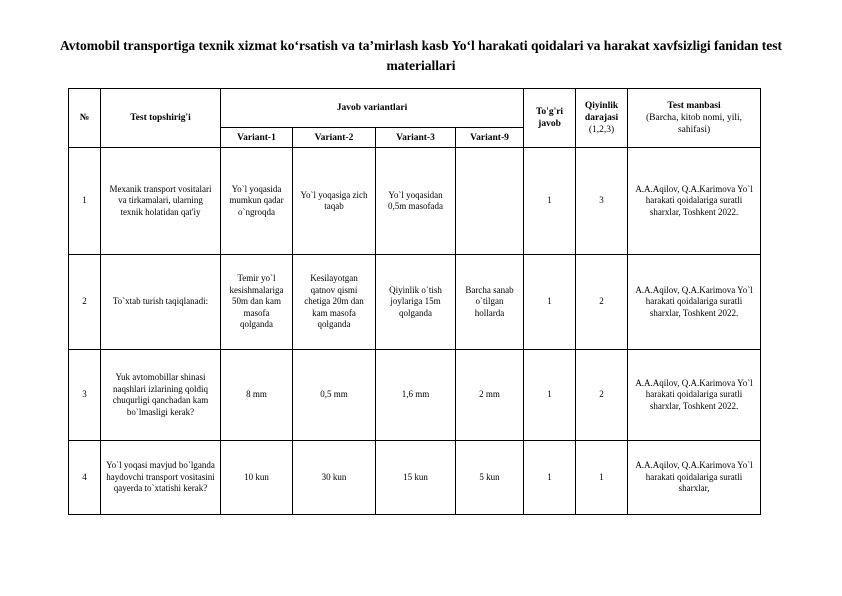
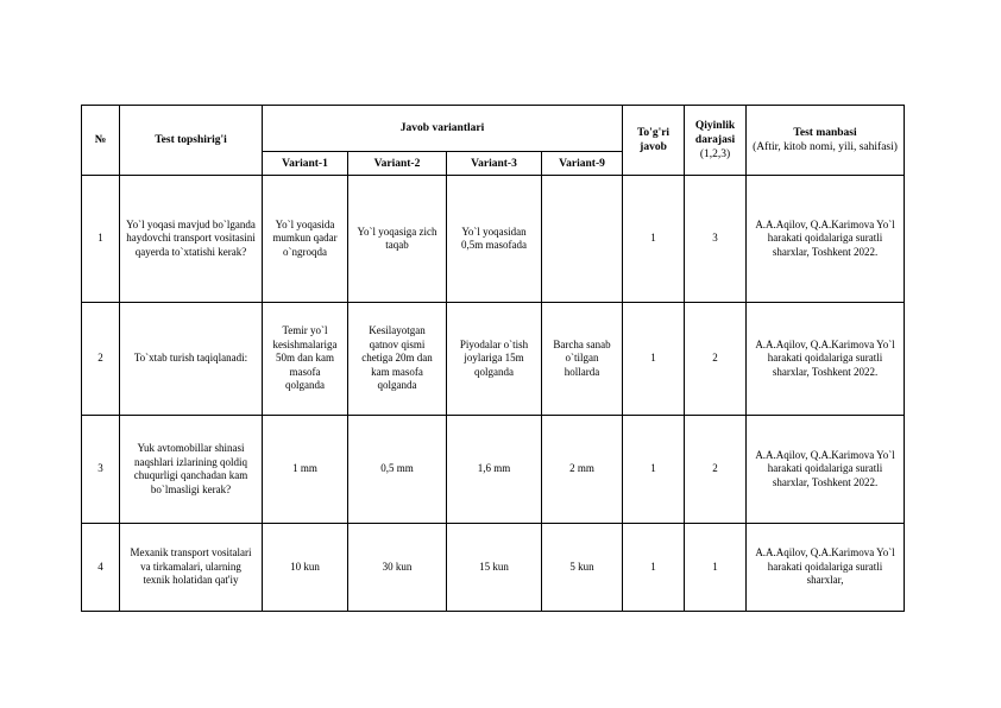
- Avtomobil transportiga texnik xizmat ko‘rsatish va ta’mirlash kasb Yo‘l harakati qoidalari va harakat xavfsizligi fanidan test materiallari
- №	Test topshirig'i	Javob variantlari	To'g'ri javob	Qiyinlik darajasi (1,2,3)	Test manbasi (Barcha, kitob nomi, yili, sahifasi)
+ №	Test topshirig'i	Javob variantlari	To'g'ri javob	Qiyinlik darajasi (1,2,3)	Test manbasi (Aftir, kitob nomi, yili, sahifasi)
  Variant-1	Variant-2	Variant-3	Variant-9
- 1	Mexanik transport vositalari va tirkamalari, ularning texnik holatidan qat'iy	Yo`l yoqasida mumkun qadar o`ngroqda	Yo`l yoqasiga zich taqab	Yo`l yoqasidan 0,5m masofada		1	3	A.A.Aqilov, Q.A.Karimova Yo`l harakati qoidalariga suratli sharxlar, Toshkent 2022.
+ 1	Yo`l yoqasi mavjud bo`lganda haydovchi transport vositasini qayerda to`xtatishi kerak?	Yo`l yoqasida mumkun qadar o`ngroqda	Yo`l yoqasiga zich taqab	Yo`l yoqasidan 0,5m masofada		1	3	A.A.Aqilov, Q.A.Karimova Yo`l harakati qoidalariga suratli sharxlar, Toshkent 2022.
- 2	To`xtab turish taqiqlanadi:	Temir yo`l kesishmalariga 50m dan kam masofa qolganda	Kesilayotgan qatnov qismi chetiga 20m dan kam masofa qolganda	Qiyinlik o`tish joylariga 15m qolganda	Barcha sanab o`tilgan hollarda	1	2	A.A.Aqilov, Q.A.Karimova Yo`l harakati qoidalariga suratli sharxlar, Toshkent 2022.
+ 2	To`xtab turish taqiqlanadi:	Temir yo`l kesishmalariga 50m dan kam masofa qolganda	Kesilayotgan qatnov qismi chetiga 20m dan kam masofa qolganda	Piyodalar o`tish joylariga 15m qolganda	Barcha sanab o`tilgan hollarda	1	2	A.A.Aqilov, Q.A.Karimova Yo`l harakati qoidalariga suratli sharxlar, Toshkent 2022.
- 3	Yuk avtomobillar shinasi naqshlari izlarining qoldiq chuqurligi qanchadan kam bo`lmasligi kerak?	8 mm	0,5 mm	1,6 mm	2 mm	1	2	A.A.Aqilov, Q.A.Karimova Yo`l harakati qoidalariga suratli sharxlar, Toshkent 2022.
+ 3	Yuk avtomobillar shinasi naqshlari izlarining qoldiq chuqurligi qanchadan kam bo`lmasligi kerak?	1 mm	0,5 mm	1,6 mm	2 mm	1	2	A.A.Aqilov, Q.A.Karimova Yo`l harakati qoidalariga suratli sharxlar, Toshkent 2022.
- 4	Yo`l yoqasi mavjud bo`lganda haydovchi transport vositasini qayerda to`xtatishi kerak?	10 kun	30 kun	15 kun	5 kun	1	1	A.A.Aqilov, Q.A.Karimova Yo`l harakati qoidalariga suratli sharxlar,
+ 4	Mexanik transport vositalari va tirkamalari, ularning texnik holatidan qat'iy	10 kun	30 kun	15 kun	5 kun	1	1	A.A.Aqilov, Q.A.Karimova Yo`l harakati qoidalariga suratli sharxlar,
